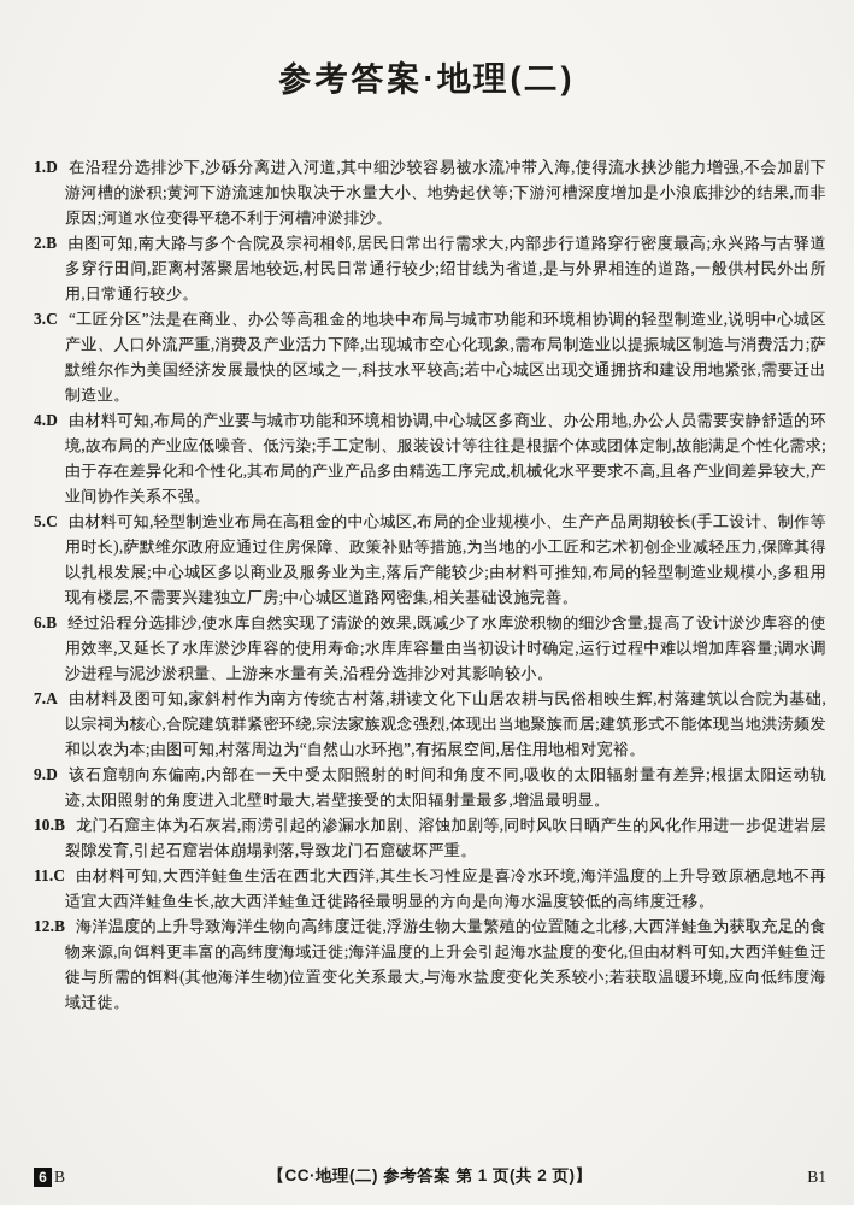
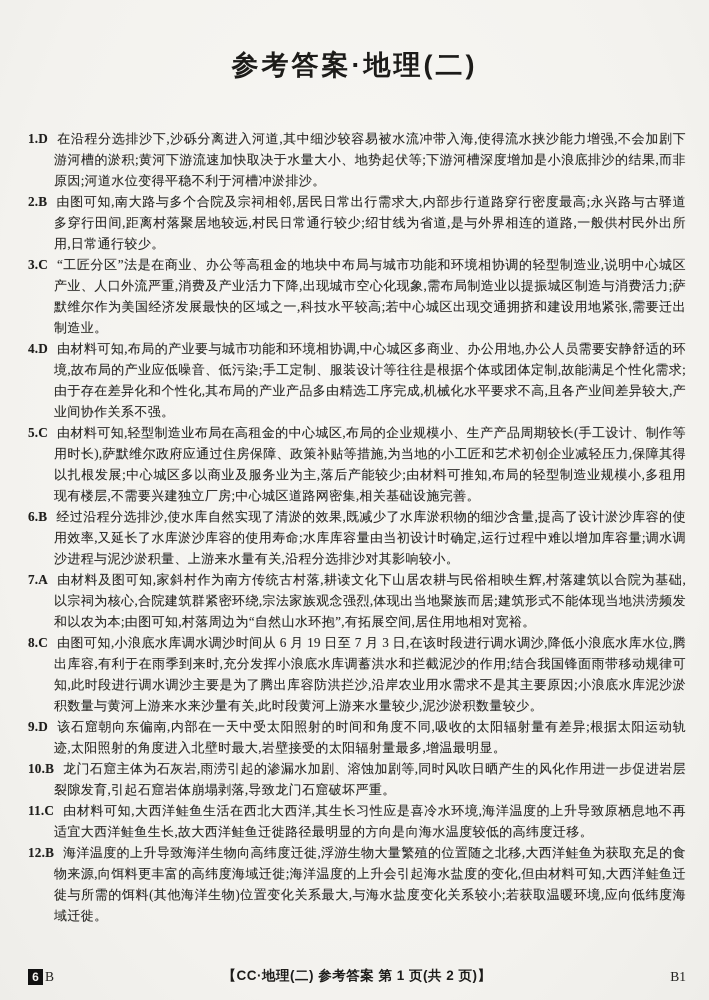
  参考答案·地理(二)
  1.D 在沿程分选排沙下,沙砾分离进入河道,其中细沙较容易被水流冲带入海,使得流水挟沙能力增强,不会加剧下游河槽的淤积;黄河下游流速加快取决于水量大小、地势起伏等;下游河槽深度增加是小浪底排沙的结果,而非原因;河道水位变得平稳不利于河槽冲淤排沙。
  2.B 由图可知,南大路与多个合院及宗祠相邻,居民日常出行需求大,内部步行道路穿行密度最高;永兴路与古驿道多穿行田间,距离村落聚居地较远,村民日常通行较少;绍甘线为省道,是与外界相连的道路,一般供村民外出所用,日常通行较少。
  3.C “工匠分区”法是在商业、办公等高租金的地块中布局与城市功能和环境相协调的轻型制造业,说明中心城区产业、人口外流严重,消费及产业活力下降,出现城市空心化现象,需布局制造业以提振城区制造与消费活力;萨默维尔作为美国经济发展最快的区域之一,科技水平较高;若中心城区出现交通拥挤和建设用地紧张,需要迁出制造业。
  4.D 由材料可知,布局的产业要与城市功能和环境相协调,中心城区多商业、办公用地,办公人员需要安静舒适的环境,故布局的产业应低噪音、低污染;手工定制、服装设计等往往是根据个体或团体定制,故能满足个性化需求;由于存在差异化和个性化,其布局的产业产品多由精选工序完成,机械化水平要求不高,且各产业间差异较大,产业间协作关系不强。
  5.C 由材料可知,轻型制造业布局在高租金的中心城区,布局的企业规模小、生产产品周期较长(手工设计、制作等用时长),萨默维尔政府应通过住房保障、政策补贴等措施,为当地的小工匠和艺术初创企业减轻压力,保障其得以扎根发展;中心城区多以商业及服务业为主,落后产能较少;由材料可推知,布局的轻型制造业规模小,多租用现有楼层,不需要兴建独立厂房;中心城区道路网密集,相关基础设施完善。
  6.B 经过沿程分选排沙,使水库自然实现了清淤的效果,既减少了水库淤积物的细沙含量,提高了设计淤沙库容的使用效率,又延长了水库淤沙库容的使用寿命;水库库容量由当初设计时确定,运行过程中难以增加库容量;调水调沙进程与泥沙淤积量、上游来水量有关,沿程分选排沙对其影响较小。
  7.A 由材料及图可知,家斜村作为南方传统古村落,耕读文化下山居农耕与民俗相映生辉,村落建筑以合院为基础,以宗祠为核心,合院建筑群紧密环绕,宗法家族观念强烈,体现出当地聚族而居;建筑形式不能体现当地洪涝频发和以农为本;由图可知,村落周边为“自然山水环抱”,有拓展空间,居住用地相对宽裕。
+ 8.C 由图可知,小浪底水库调水调沙时间从 6 月 19 日至 7 月 3 日,在该时段进行调水调沙,降低小浪底水库水位,腾出库容,有利于在雨季到来时,充分发挥小浪底水库调蓄洪水和拦截泥沙的作用;结合我国锋面雨带移动规律可知,此时段进行调水调沙主要是为了腾出库容防洪拦沙,沿岸农业用水需求不是其主要原因;小浪底水库泥沙淤积数量与黄河上游来水来沙量有关,此时段黄河上游来水量较少,泥沙淤积数量较少。
  9.D 该石窟朝向东偏南,内部在一天中受太阳照射的时间和角度不同,吸收的太阳辐射量有差异;根据太阳运动轨迹,太阳照射的角度进入北壁时最大,岩壁接受的太阳辐射量最多,增温最明显。
  10.B 龙门石窟主体为石灰岩,雨涝引起的渗漏水加剧、溶蚀加剧等,同时风吹日晒产生的风化作用进一步促进岩层裂隙发育,引起石窟岩体崩塌剥落,导致龙门石窟破坏严重。
  11.C 由材料可知,大西洋鲑鱼生活在西北大西洋,其生长习性应是喜冷水环境,海洋温度的上升导致原栖息地不再适宜大西洋鲑鱼生长,故大西洋鲑鱼迁徙路径最明显的方向是向海水温度较低的高纬度迁移。
  12.B 海洋温度的上升导致海洋生物向高纬度迁徙,浮游生物大量繁殖的位置随之北移,大西洋鲑鱼为获取充足的食物来源,向饵料更丰富的高纬度海域迁徙;海洋温度的上升会引起海水盐度的变化,但由材料可知,大西洋鲑鱼迁徙与所需的饵料(其他海洋生物)位置变化关系最大,与海水盐度变化关系较小;若获取温暖环境,应向低纬度海域迁徙。
  6
  B
  【CC·地理(二) 参考答案 第 1 页(共 2 页)】
  B1
